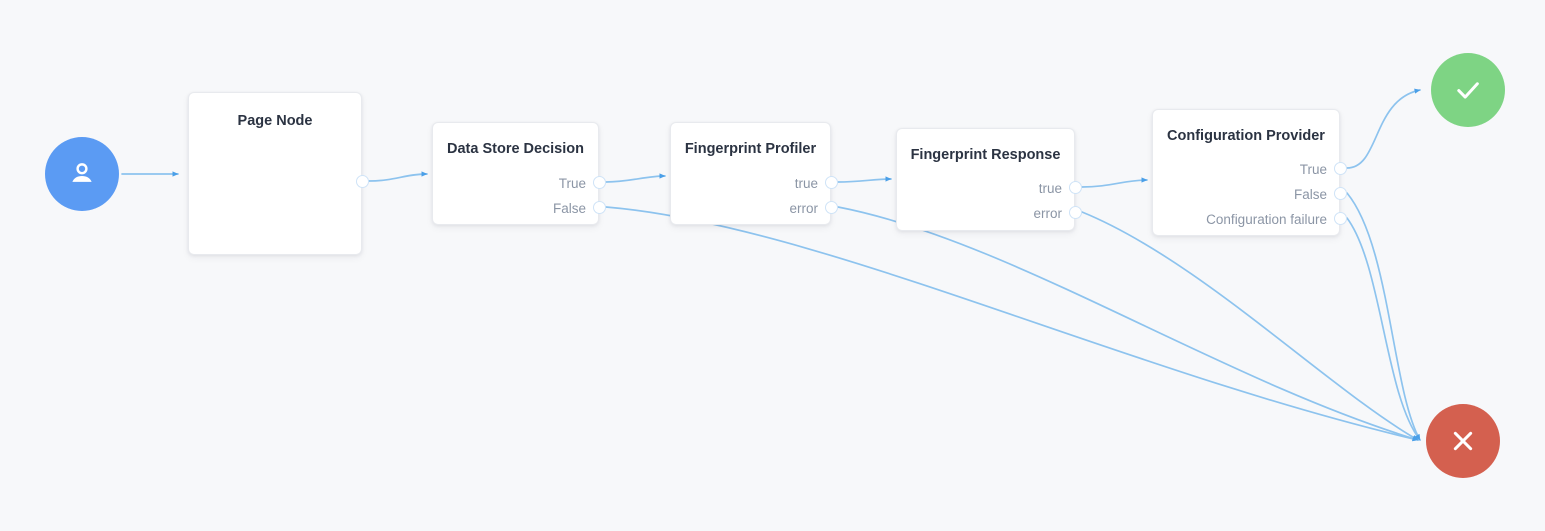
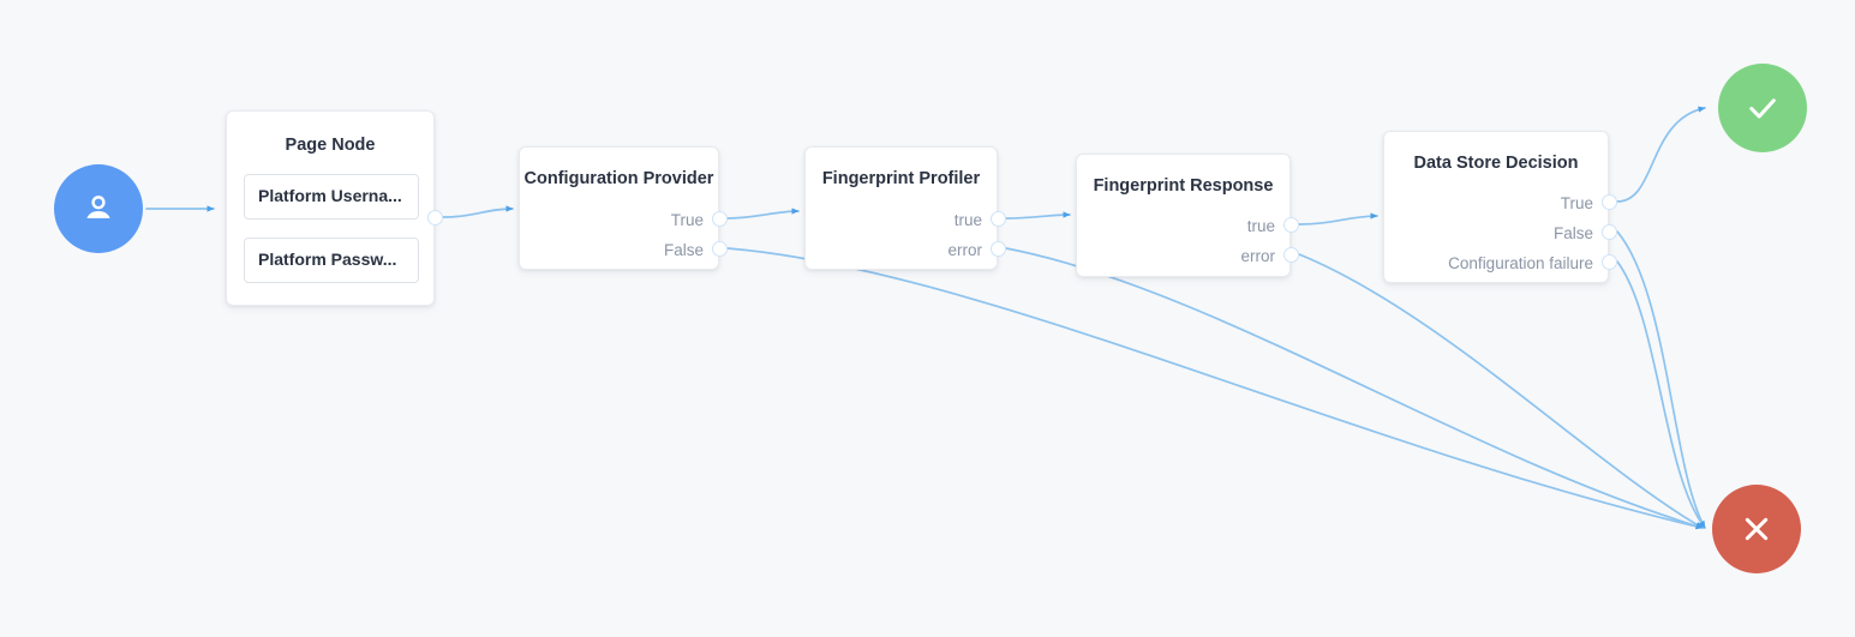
  Page Node
+ Platform Userna...
+ Platform Passw...
- Data Store Decision
+ Configuration Provider
  True
  False
  Fingerprint Profiler
  true
  error
  Fingerprint Response
  true
  error
- Configuration Provider
+ Data Store Decision
  True
  False
  Configuration failure
